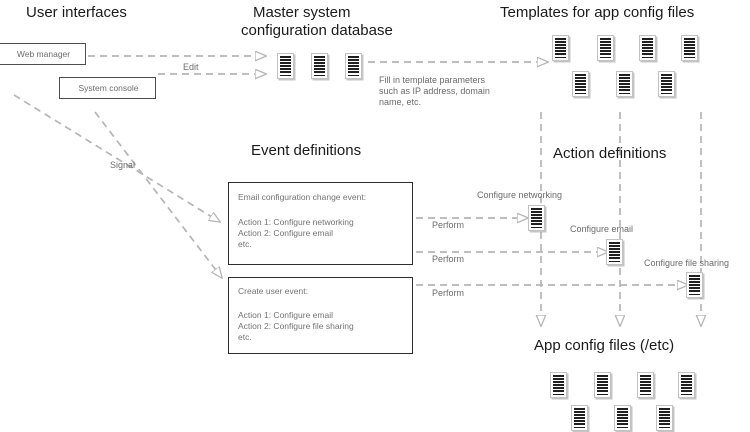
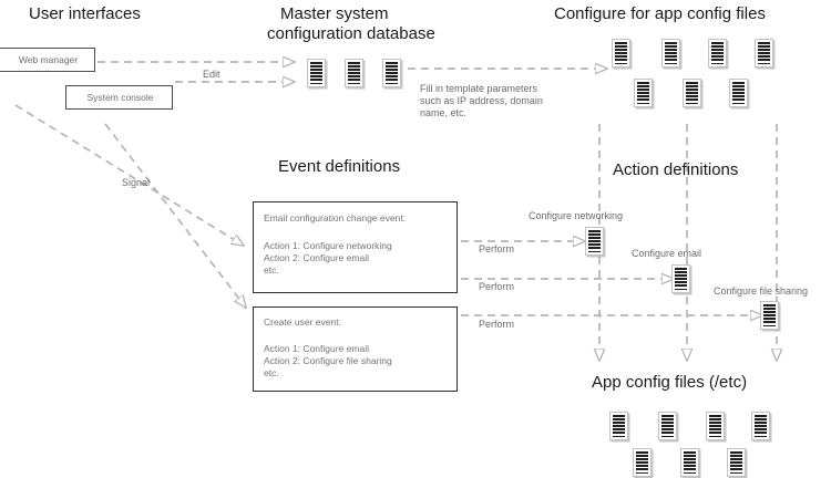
  User interfaces
  Master system
  configuration database
- Templates for app config files
+ Configure for app config files
  Event definitions
  Action definitions
  App config files (/etc)
  Web manager
  System console
  Edit
  Signal
  Fill in template parameters
  such as IP address, domain
  name, etc.
  Perform
  Perform
  Perform
  Configure networking
  Configure email
  Configure file sharing
  Email configuration change event:
  Action 1: Configure networking
  Action 2: Configure email
  etc.
  Create user event:
  Action 1: Configure email
  Action 2: Configure file sharing
  etc.
